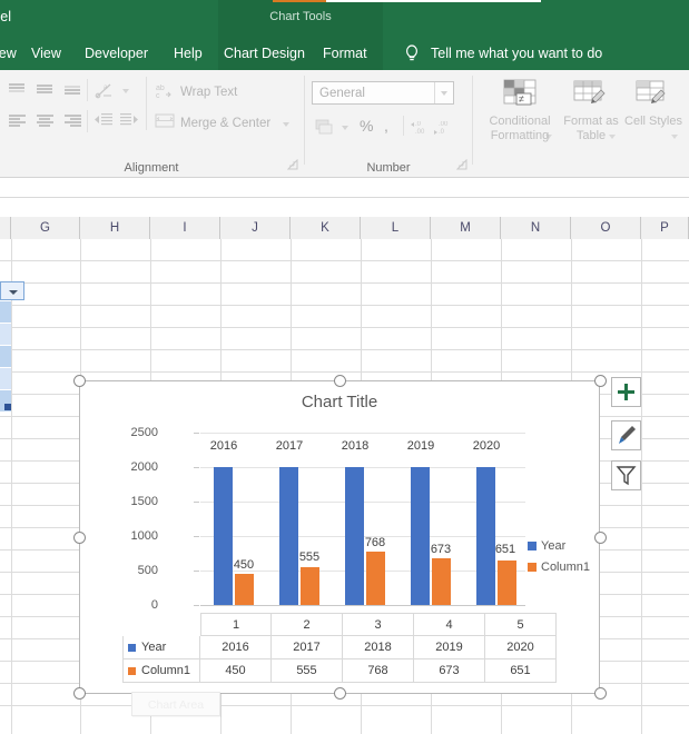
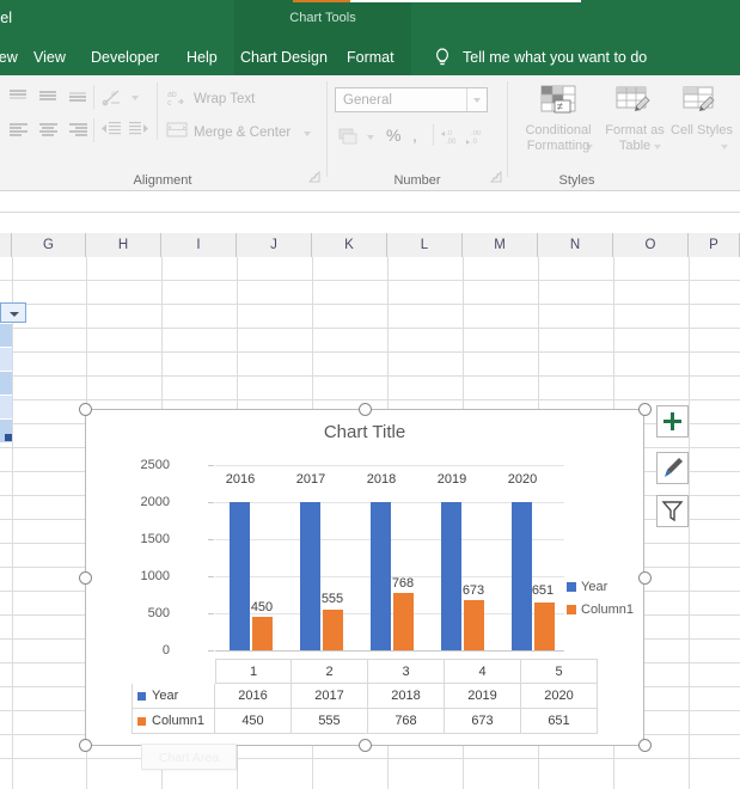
  Chart Tools
  View
  Developer
  Help
  Chart Design
  Format
  Tell me what you want to do
  Wrap Text
  Merge & Center
  Alignment
  General
  %
  ,
  Number
  ≠
  Conditional Formatting
  Format as Table
  Cell Styles
+ Styles
  G
  H
  I
  J
  K
  L
  M
  N
  O
  P
  Chart Title
  2500
  2000
  1500
  1000
  500
  0
  2016
  450
  2017
  555
  2018
  768
  2019
  673
  2020
  651
  Year
  Column1
  1
  2
  3
  4
  5
  Year
  2016
  2017
  2018
  2019
  2020
  Column1
  450
  555
  768
  673
  651
